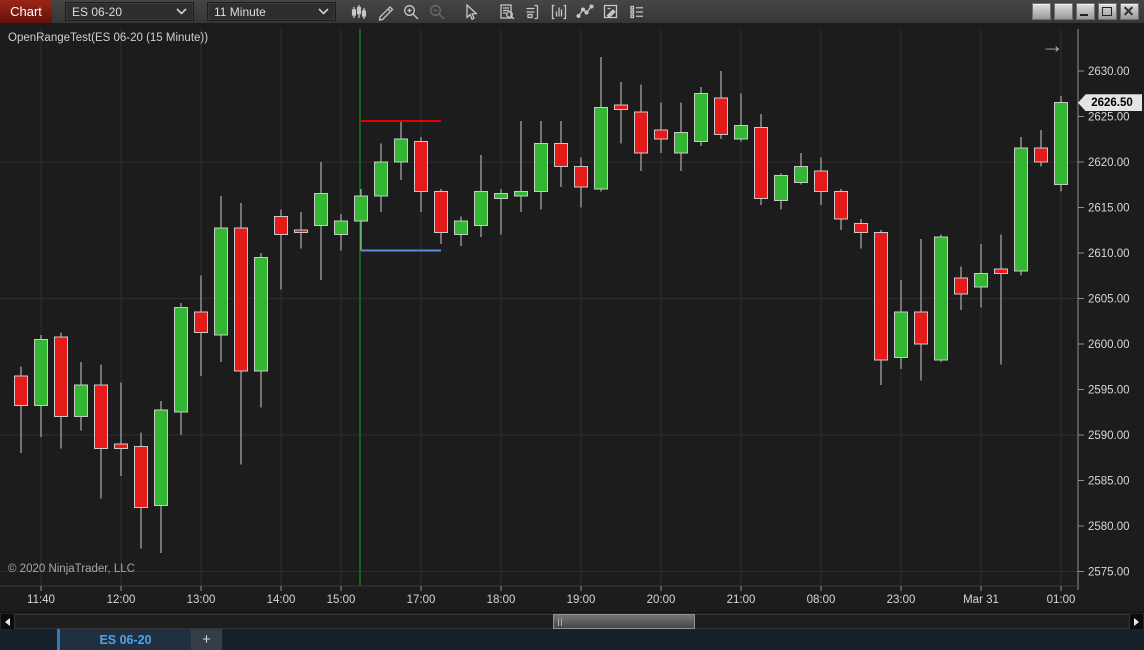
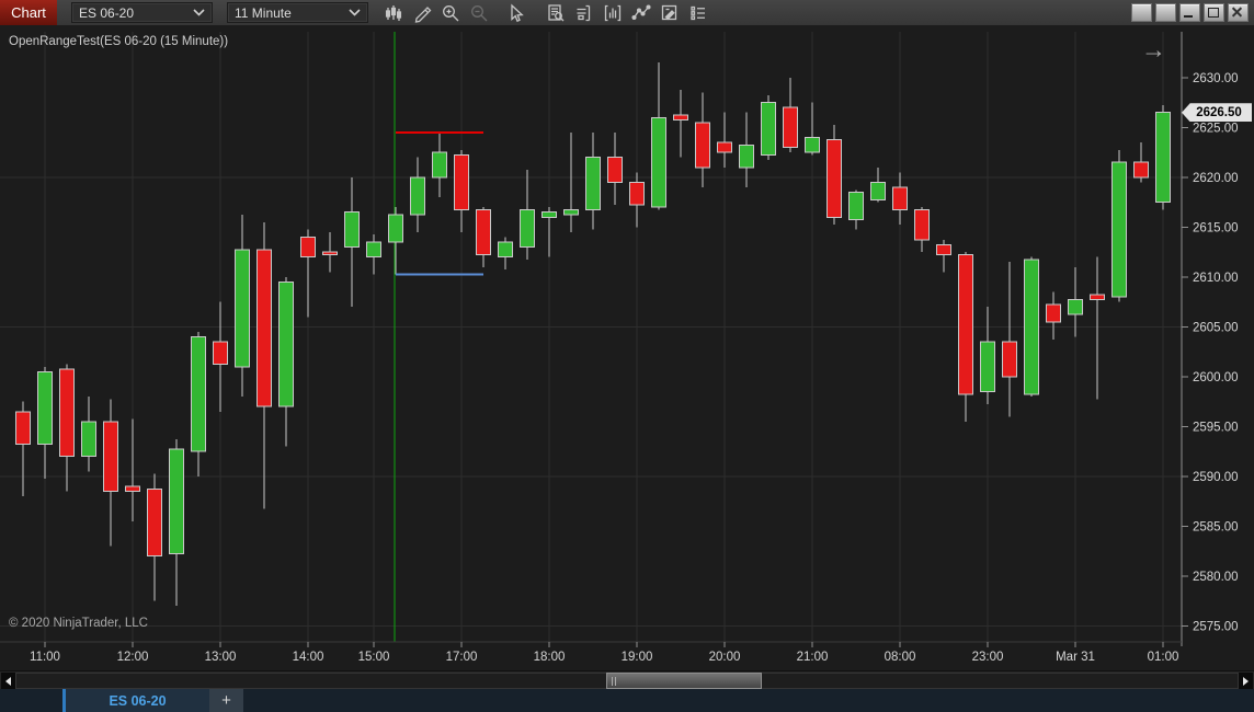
  Chart
  ES 06-20
  11 Minute
  2575.00
  2580.00
  2585.00
  2590.00
  2595.00
  2600.00
  2605.00
  2610.00
  2615.00
  2620.00
  2625.00
  2630.00
- 11:40
+ 11:00
  12:00
  13:00
  14:00
  15:00
  17:00
  18:00
  19:00
  20:00
  21:00
  08:00
  23:00
  Mar 31
  01:00
  OpenRangeTest(ES 06-20 (15 Minute))
  © 2020 NinjaTrader, LLC
  →
  2626.50
  ES 06-20
  +
